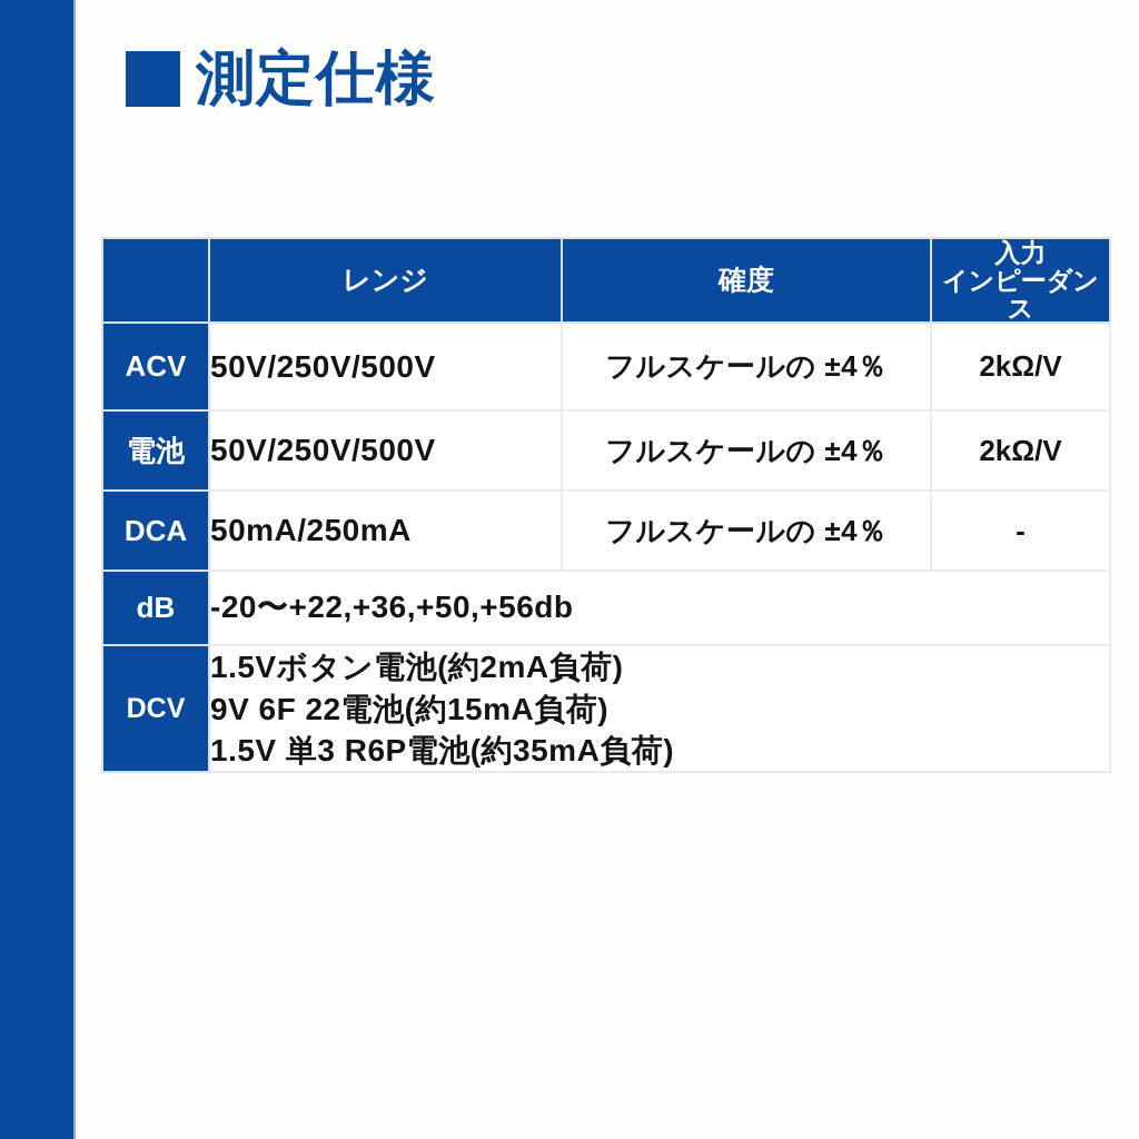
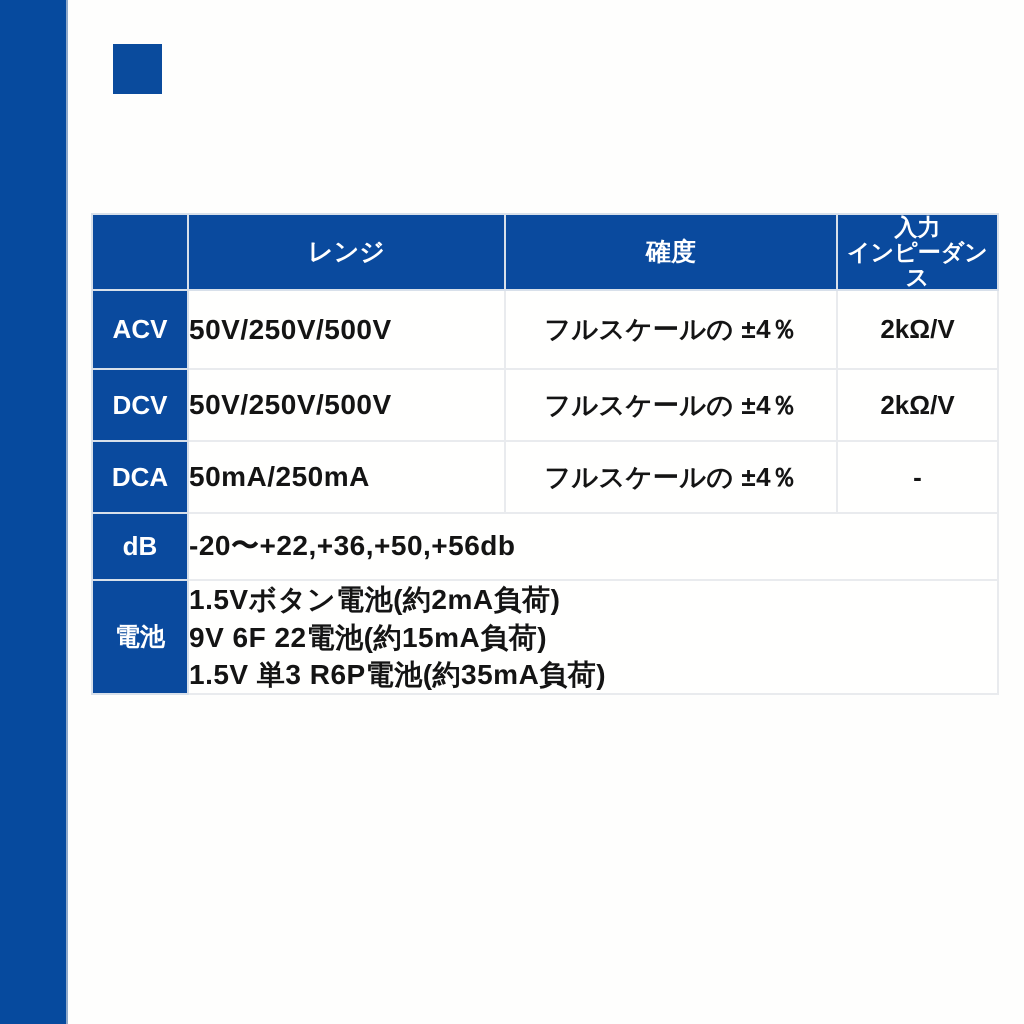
- 測定仕様
  	レンジ	確度	入力 インピーダンス
  ACV	50V/250V/500V	フルスケールの ±4％	2kΩ/V
- 電池	50V/250V/500V	フルスケールの ±4％	2kΩ/V
+ DCV	50V/250V/500V	フルスケールの ±4％	2kΩ/V
  DCA	50mA/250mA	フルスケールの ±4％	-
  dB	-20〜+22,+36,+50,+56db
- DCV	1.5Vボタン電池(約2mA負荷) 9V 6F 22電池(約15mA負荷) 1.5V 単3 R6P電池(約35mA負荷)
+ 電池	1.5Vボタン電池(約2mA負荷) 9V 6F 22電池(約15mA負荷) 1.5V 単3 R6P電池(約35mA負荷)
